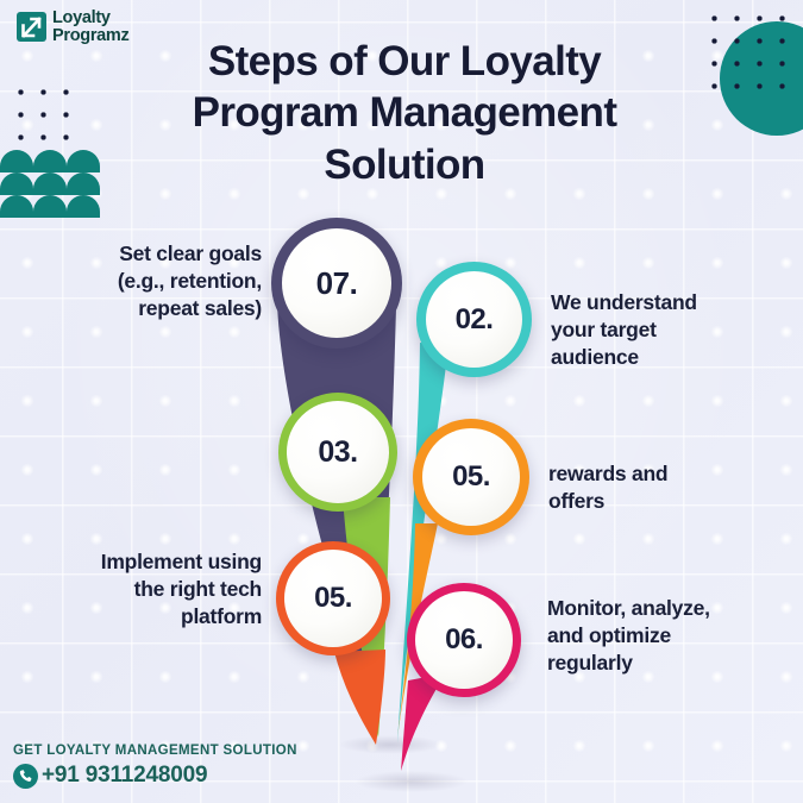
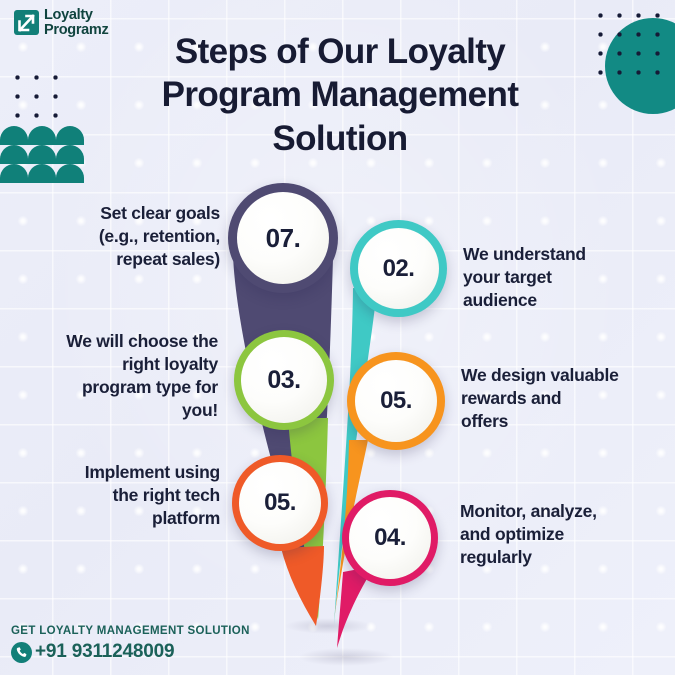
  Loyalty
  Programz
  Steps of Our Loyalty
  Program Management
  Solution
  07.
  Set clear goals
  (e.g., retention,
  repeat sales)
  02.
  We understand
  your target
  audience
  03.
+ We will choose the
+ right loyalty
+ program type for
+ you!
  05.
+ We design valuable
  rewards and
  offers
  05.
  Implement using
  the right tech
  platform
- 06.
+ 04.
  Monitor, analyze,
  and optimize
  regularly
  GET LOYALTY MANAGEMENT SOLUTION
  +91 9311248009
